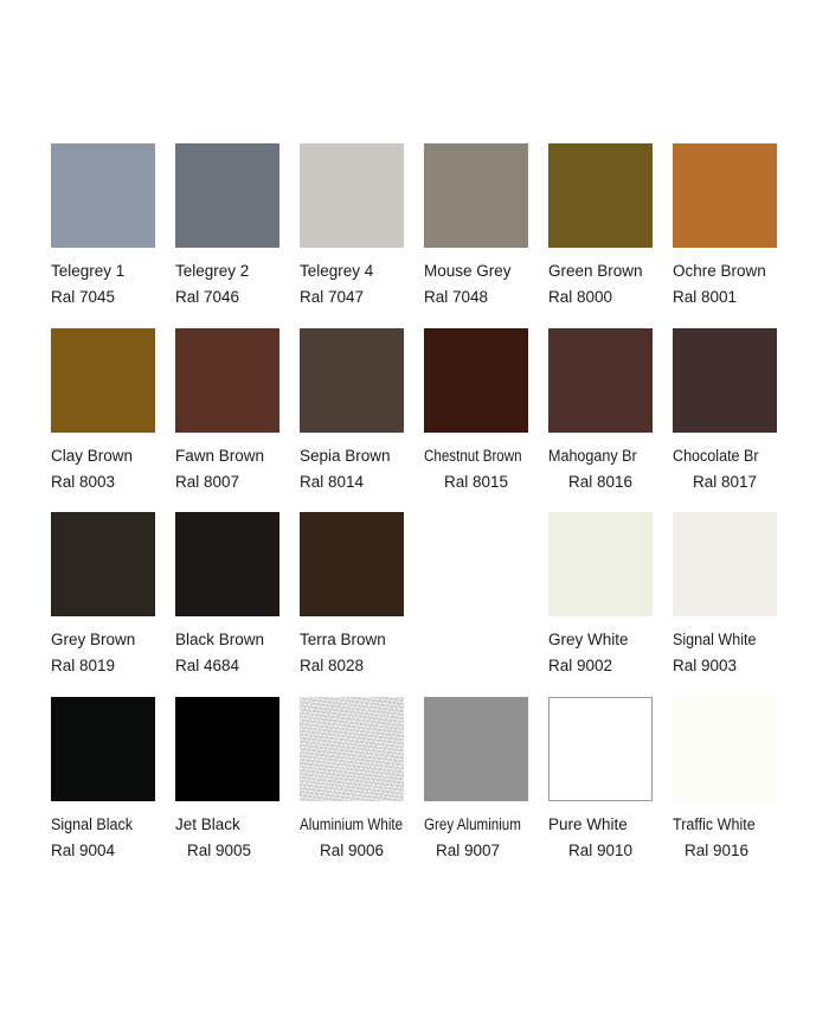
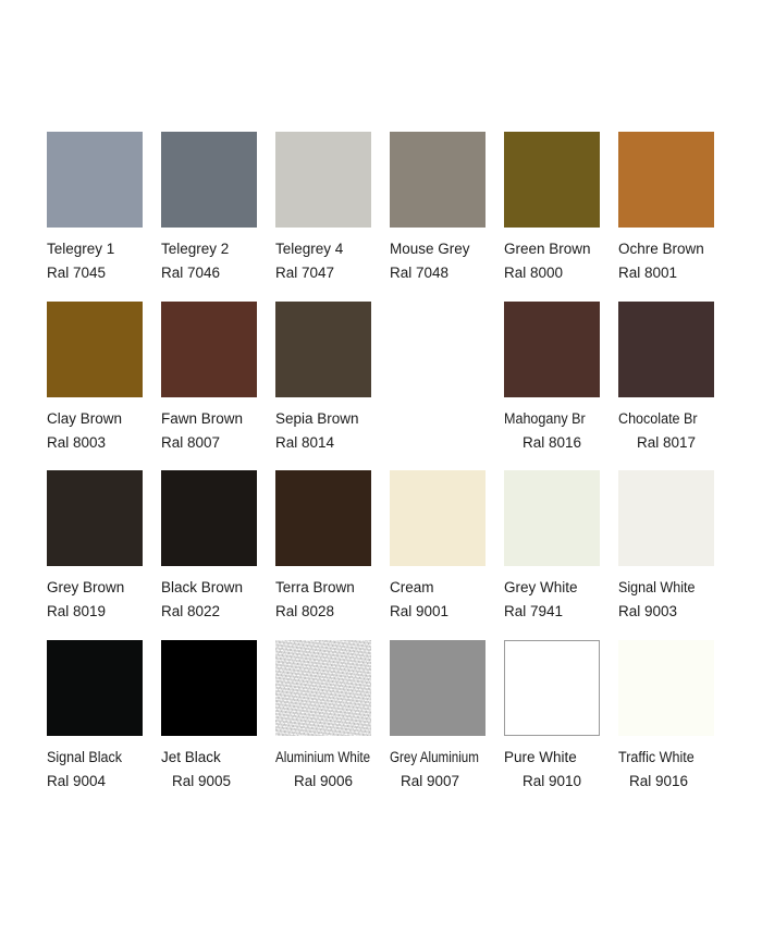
  Telegrey 1
  Ral 7045
  Telegrey 2
  Ral 7046
  Telegrey 4
  Ral 7047
  Mouse Grey
  Ral 7048
  Green Brown
  Ral 8000
  Ochre Brown
  Ral 8001
  Clay Brown
  Ral 8003
  Fawn Brown
  Ral 8007
  Sepia Brown
  Ral 8014
- Chestnut Brown
- Ral 8015
  Mahogany Br
  Ral 8016
  Chocolate Br
  Ral 8017
  Grey Brown
  Ral 8019
  Black Brown
- Ral 4684
+ Ral 8022
  Terra Brown
  Ral 8028
+ Cream
+ Ral 9001
  Grey White
- Ral 9002
+ Ral 7941
  Signal White
  Ral 9003
  Signal Black
  Ral 9004
  Jet Black
  Ral 9005
  Aluminium White
  Ral 9006
  Grey Aluminium
  Ral 9007
  Pure White
  Ral 9010
  Traffic White
  Ral 9016
